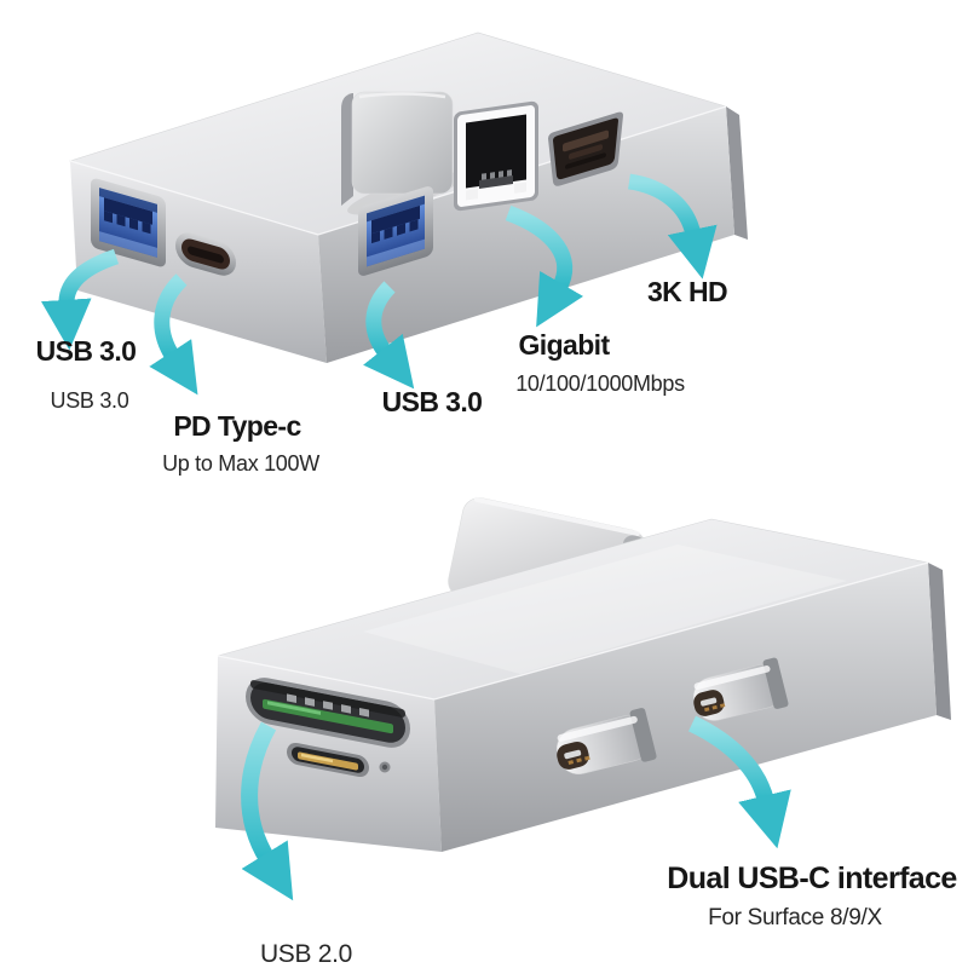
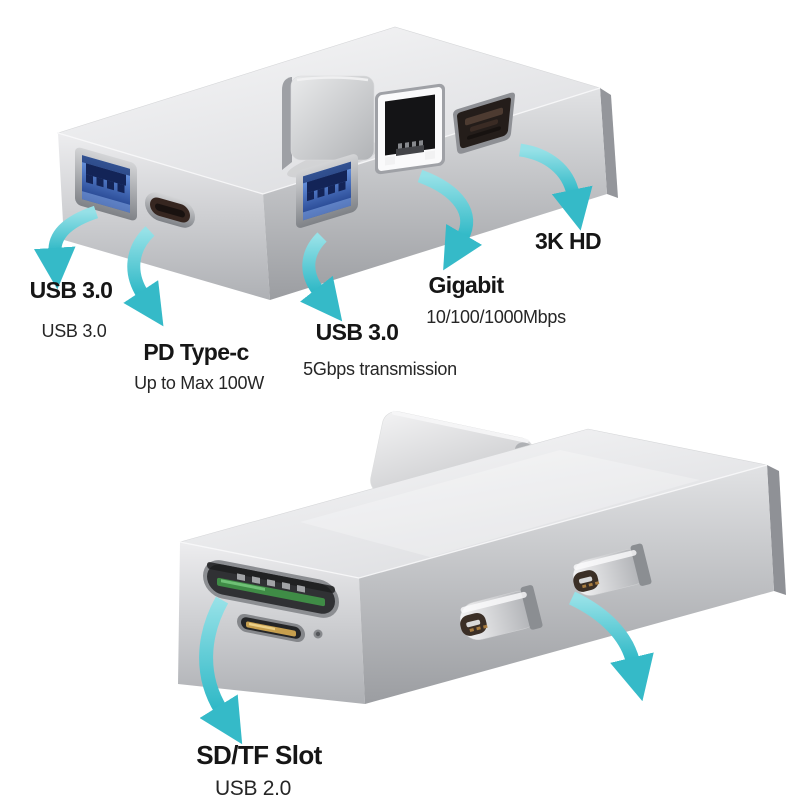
  USB 3.0
  USB 3.0
  PD Type-c
  Up to Max 100W
  USB 3.0
+ 5Gbps transmission
  Gigabit
  10/100/1000Mbps
  3K HD
+ SD/TF Slot
  USB 2.0
- Dual USB-C interface
- For Surface 8/9/X
